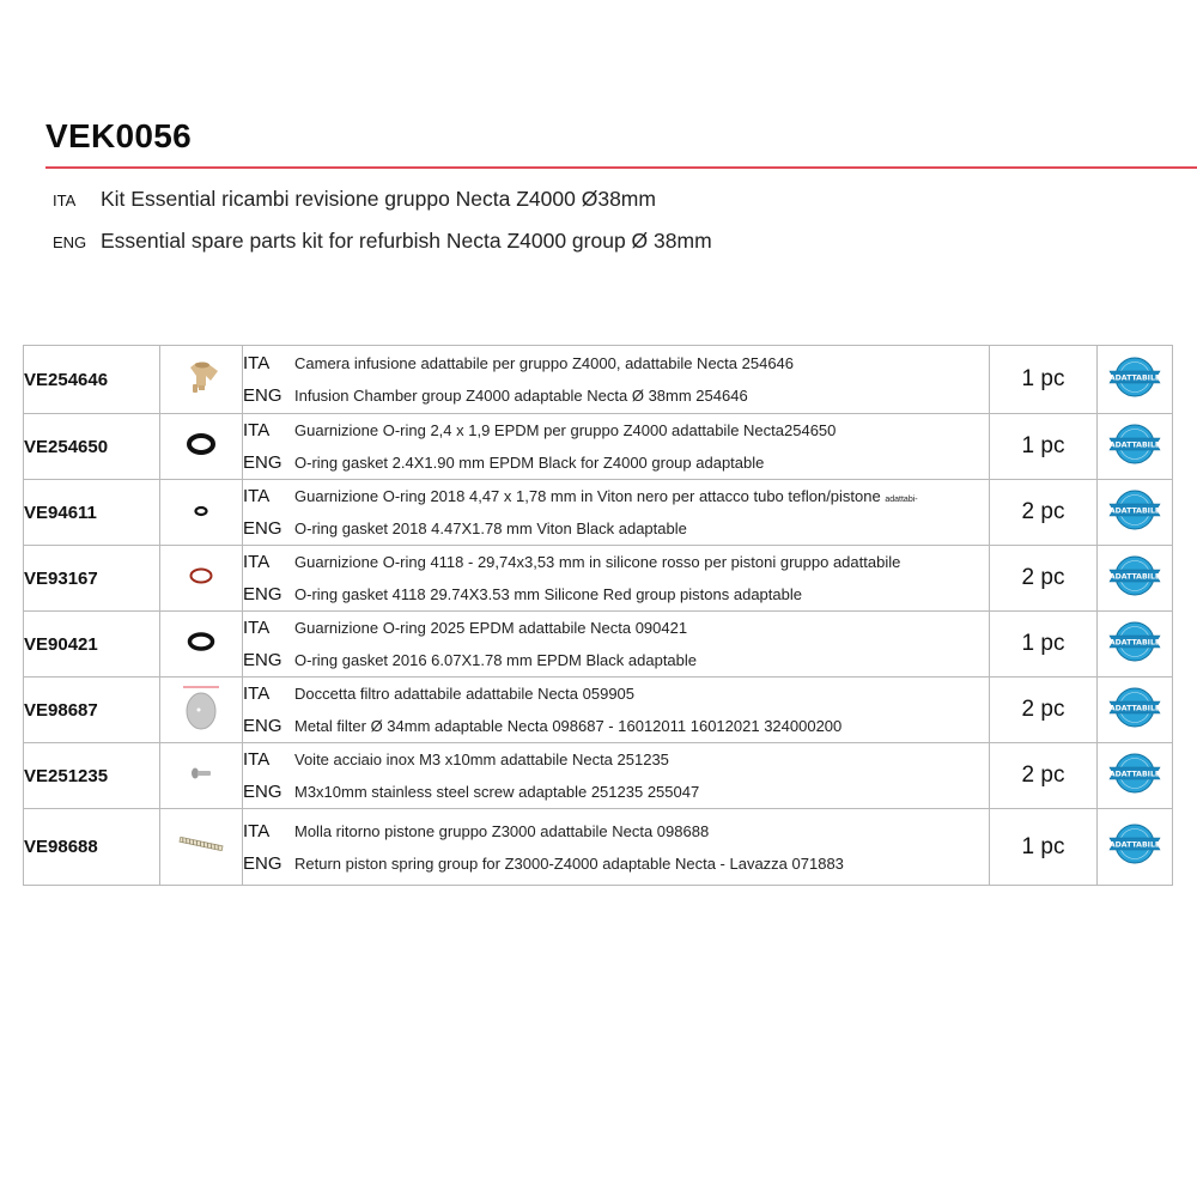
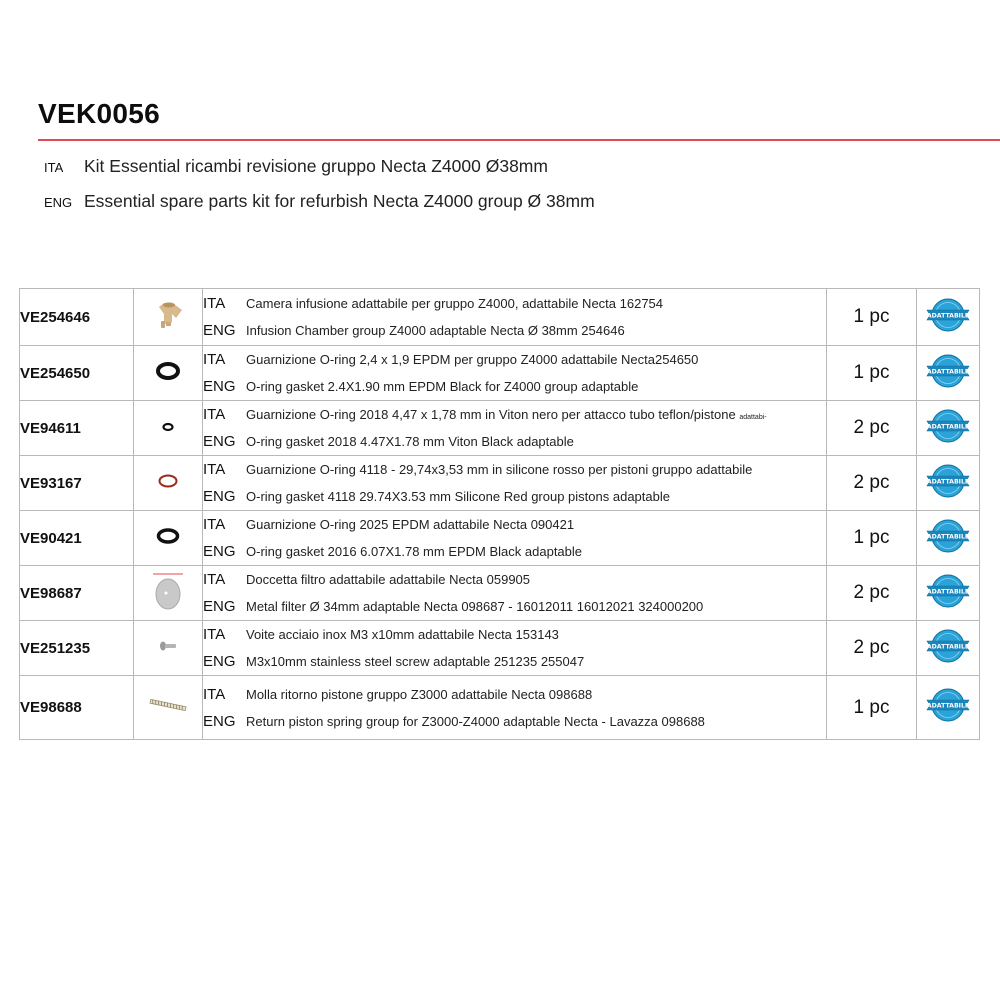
  VEK0056
  ITA
  Kit Essential ricambi revisione gruppo Necta Z4000 Ø38mm
  ENG
  Essential spare parts kit for refurbish Necta Z4000 group Ø 38mm
- VE254646		ITA Camera infusione adattabile per gruppo Z4000, adattabile Necta 254646 ENG Infusion Chamber group Z4000 adaptable Necta Ø 38mm 254646	1 pc
+ VE254646		ITA Camera infusione adattabile per gruppo Z4000, adattabile Necta 162754 ENG Infusion Chamber group Z4000 adaptable Necta Ø 38mm 254646	1 pc
  VE254650		ITA Guarnizione O-ring 2,4 x 1,9 EPDM per gruppo Z4000 adattabile Necta254650 ENG O-ring gasket 2.4X1.90 mm EPDM Black for Z4000 group adaptable	1 pc
  VE94611		ITA Guarnizione O-ring 2018 4,47 x 1,78 mm in Viton nero per attacco tubo teflon/pistoneENG O-ring gasket 2018 4.47X1.78 mm Viton Black adaptable	2 pc
  VE93167		ITA Guarnizione O-ring 4118 - 29,74x3,53 mm in silicone rosso per pistoni gruppo adattabile ENG O-ring gasket 4118 29.74X3.53 mm Silicone Red group pistons adaptable	2 pc
  VE90421		ITA Guarnizione O-ring 2025 EPDM adattabile Necta 090421 ENG O-ring gasket 2016 6.07X1.78 mm EPDM Black adaptable	1 pc
  VE98687		ITA Doccetta filtro adattabile adattabile Necta 059905 ENG Metal filter Ø 34mm adaptable Necta 098687 - 16012011 16012021 324000200	2 pc
- VE251235		ITA Voite acciaio inox M3 x10mm adattabile Necta 251235 ENG M3x10mm stainless steel screw adaptable 251235 255047	2 pc
+ VE251235		ITA Voite acciaio inox M3 x10mm adattabile Necta 153143 ENG M3x10mm stainless steel screw adaptable 251235 255047	2 pc
- VE98688		ITA Molla ritorno pistone gruppo Z3000 adattabile Necta 098688 ENG Return piston spring group for Z3000-Z4000 adaptable Necta - Lavazza 071883	1 pc
+ VE98688		ITA Molla ritorno pistone gruppo Z3000 adattabile Necta 098688 ENG Return piston spring group for Z3000-Z4000 adaptable Necta - Lavazza 098688	1 pc
